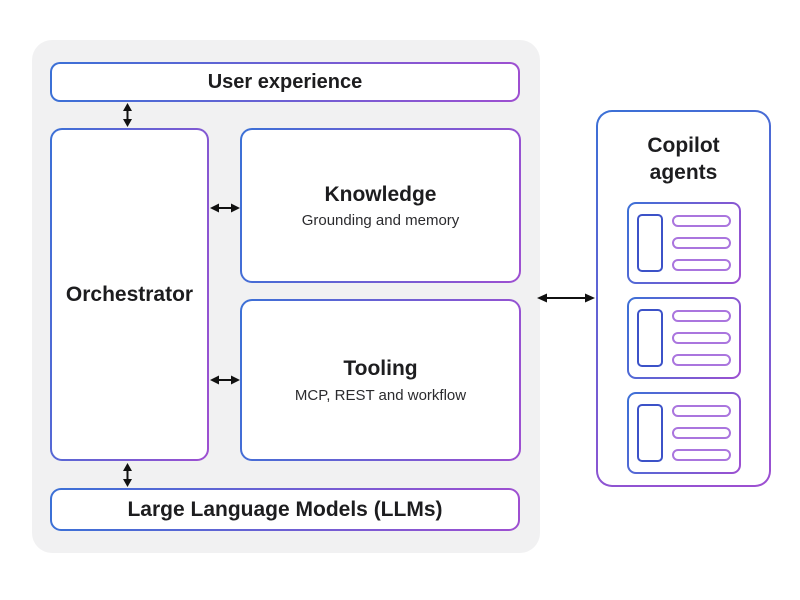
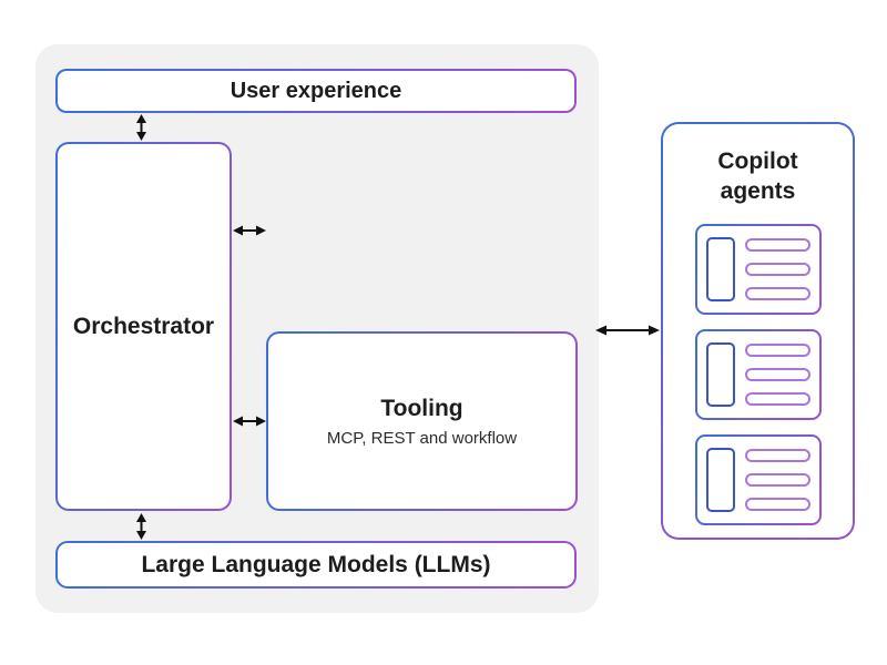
  User experience
  Orchestrator
- Knowledge
- Grounding and memory
  Tooling
  MCP, REST and workflow
  Large Language Models (LLMs)
  Copilot
  agents
